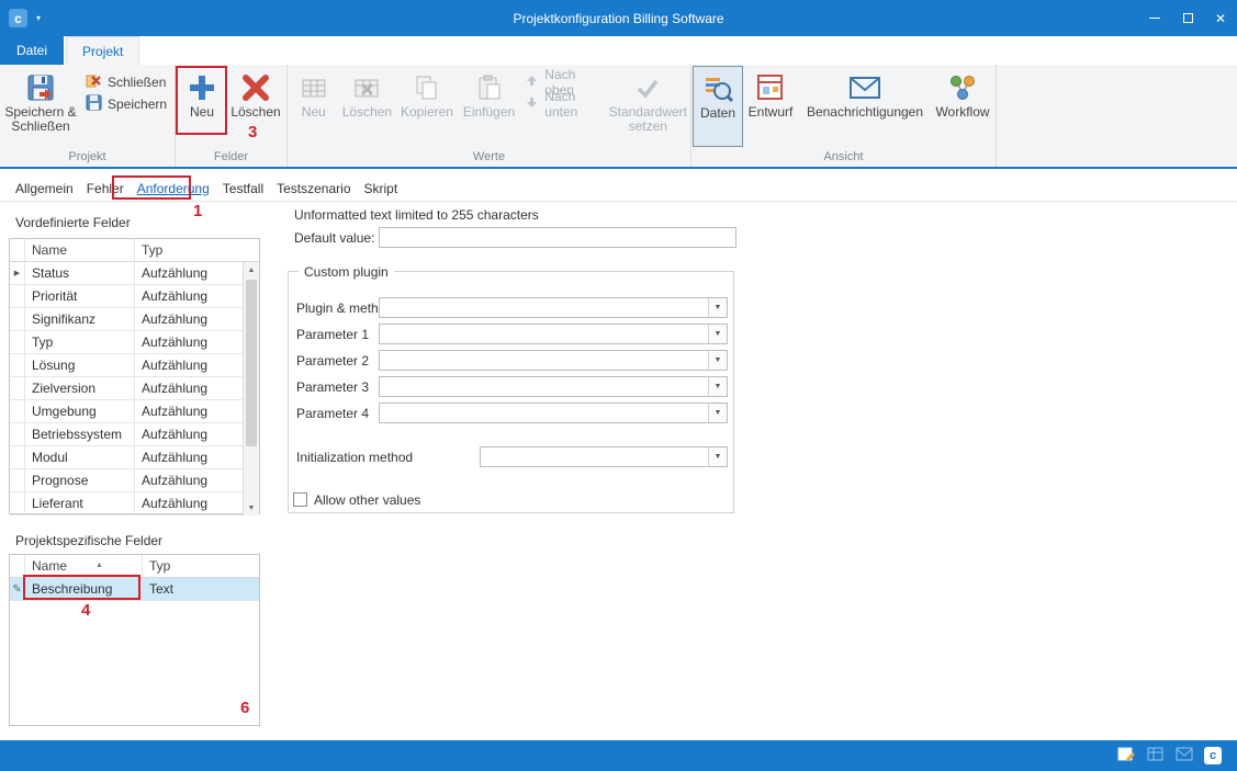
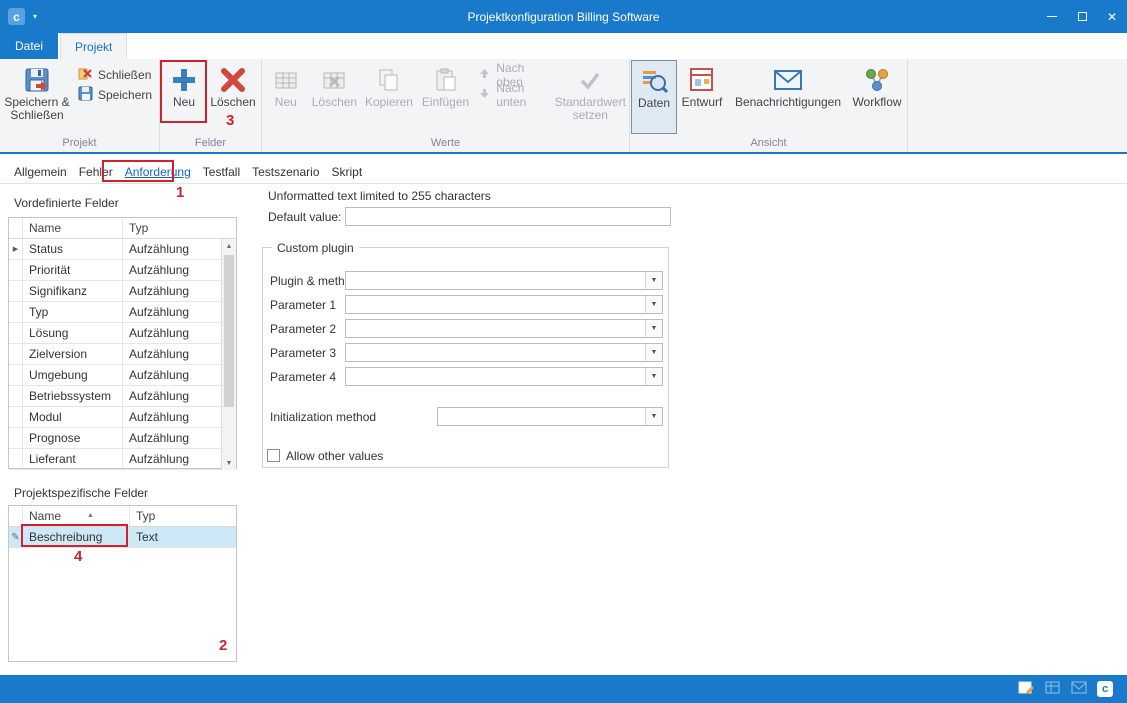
  c
  ▾
  Projektkonfiguration Billing Software
  ✕
  Datei
  Projekt
  Speichern & Schließen
  Schließen
  Speichern
  Projekt
  Neu
  Löschen
  Felder
  Neu
  Löschen
  Kopieren
  Einfügen
  Nach oben
  Nach unten
  Standardwert setzen
  Werte
  Daten
  Entwurf
  Benachrichtigungen
  Workflow
  Ansicht
  Allgemein
  Fehler
  Anforderung
  Testfall
  Testszenario
  Skript
  Vordefinierte Felder
  Name
  Typ
  Status
  Aufzählung
  Priorität
  Aufzählung
  Signifikanz
  Aufzählung
  Typ
  Aufzählung
  Lösung
  Aufzählung
  Zielversion
  Aufzählung
  Umgebung
  Aufzählung
  Betriebssystem
  Aufzählung
  Modul
  Aufzählung
  Prognose
  Aufzählung
  Lieferant
  Aufzählung
  Projektspezifische Felder
  Name
  Typ
  ✎
  Beschreibung
  Text
  Unformatted text limited to 255 characters
  Default value:
  Custom plugin
  Plugin & meth
  Parameter 1
  Parameter 2
  Parameter 3
  Parameter 4
  Initialization method
  Allow other values
  c
  3
  1
  4
- 6
+ 2
